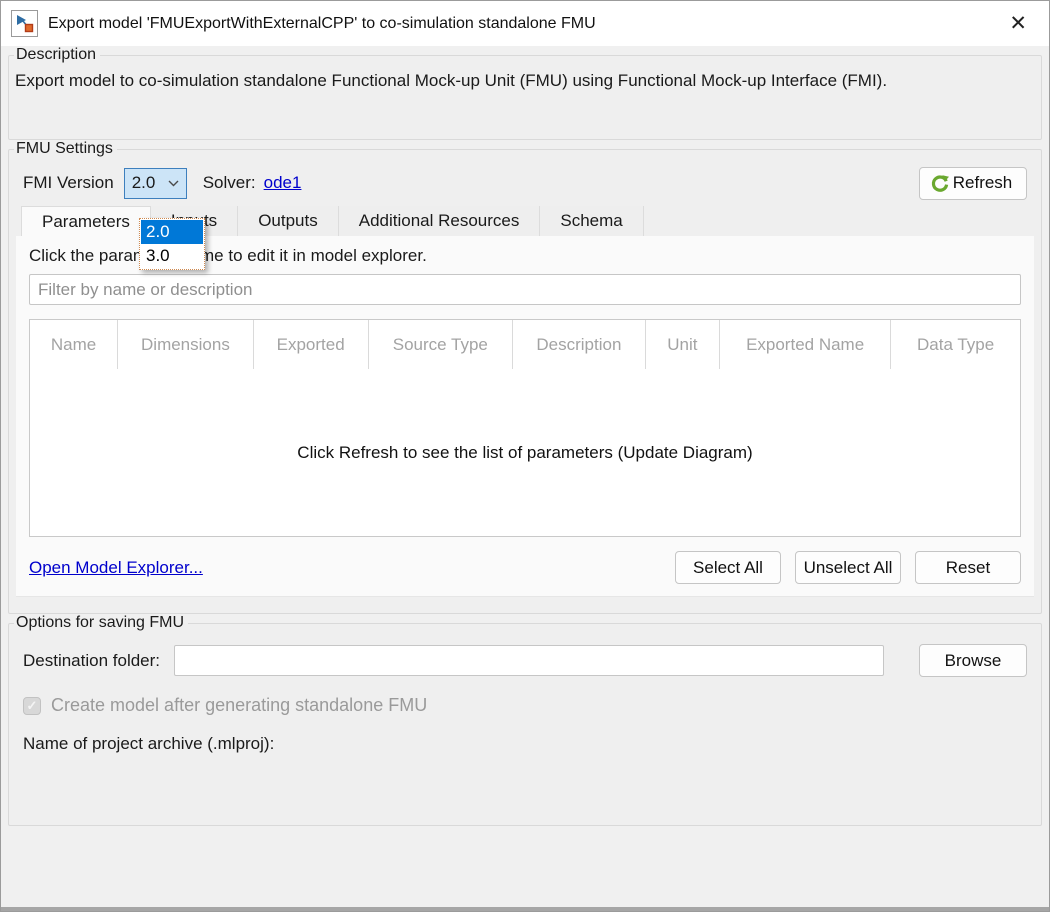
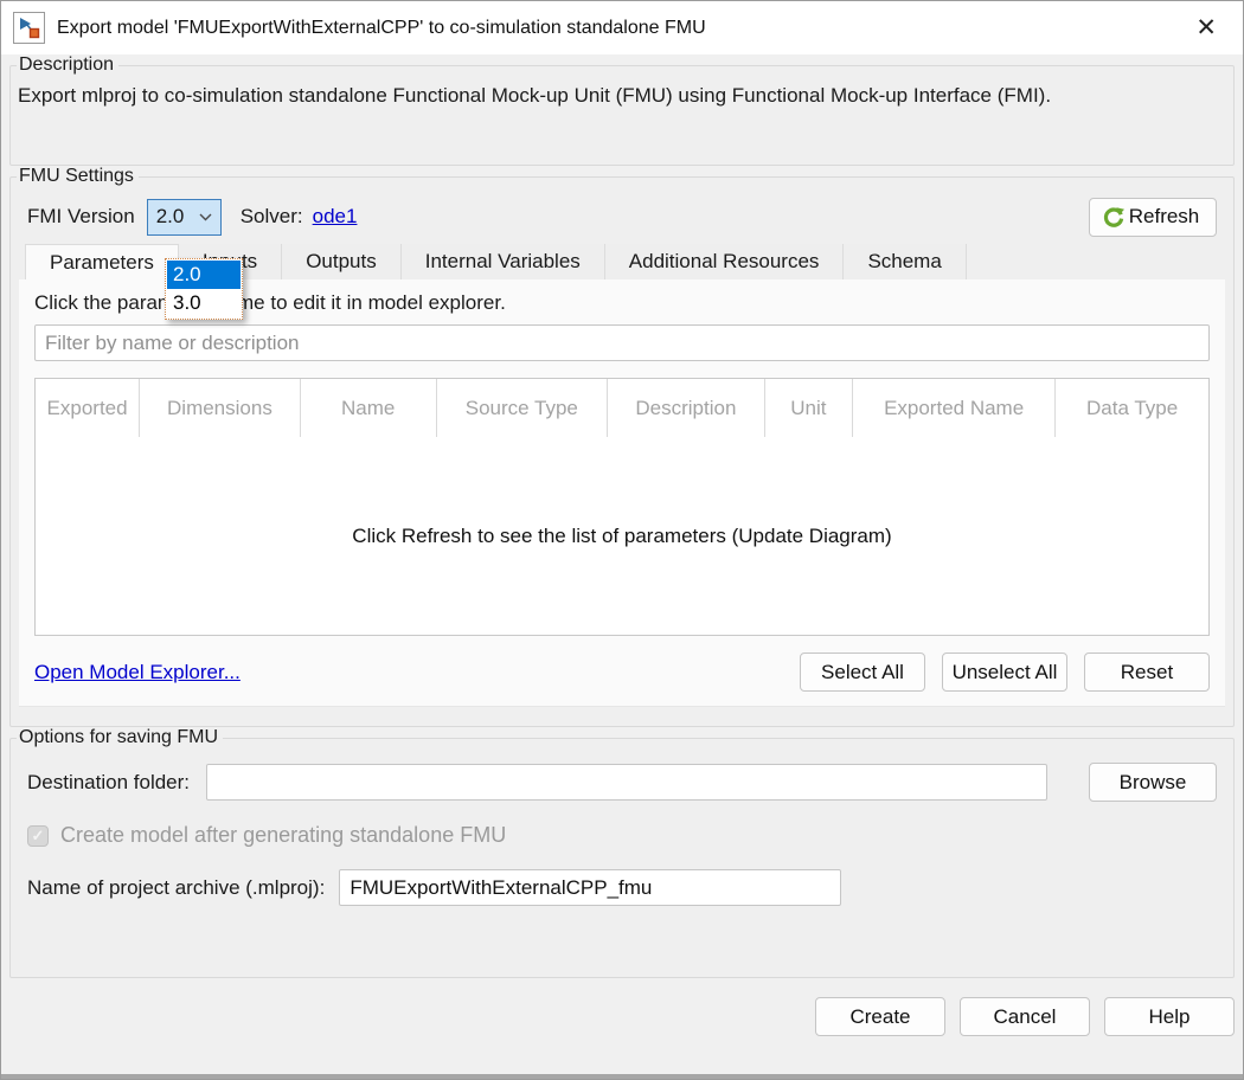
  Export model 'FMUExportWithExternalCPP' to co-simulation standalone FMU
  ✕
  Description
- Export model to co-simulation standalone Functional Mock-up Unit (FMU) using Functional Mock-up Interface (FMI).
+ Export mlproj to co-simulation standalone Functional Mock-up Unit (FMU) using Functional Mock-up Interface (FMI).
  FMU Settings
  FMI Version
  2.0
  Solver:
  ode1
  Refresh
  Parameters
  Outputs
+ Internal Variables
  Additional Resources
  Schema
  Click the parame to edit it in model explorer.
  Filter by name or description
- Name
+ Exported
  Dimensions
- Exported
+ Name
  Source Type
  Description
  Unit
  Exported Name
  Data Type
  Click Refresh to see the list of parameters (Update Diagram)
  Open Model Explorer...
  Select All
  Unselect All
  Reset
  2.0
  3.0
  Options for saving FMU
  Destination folder:
  Browse
  ✓
  Create model after generating standalone FMU
  Name of project archive (.mlproj):
+ FMUExportWithExternalCPP_fmu
+ Create
+ Cancel
+ Help
